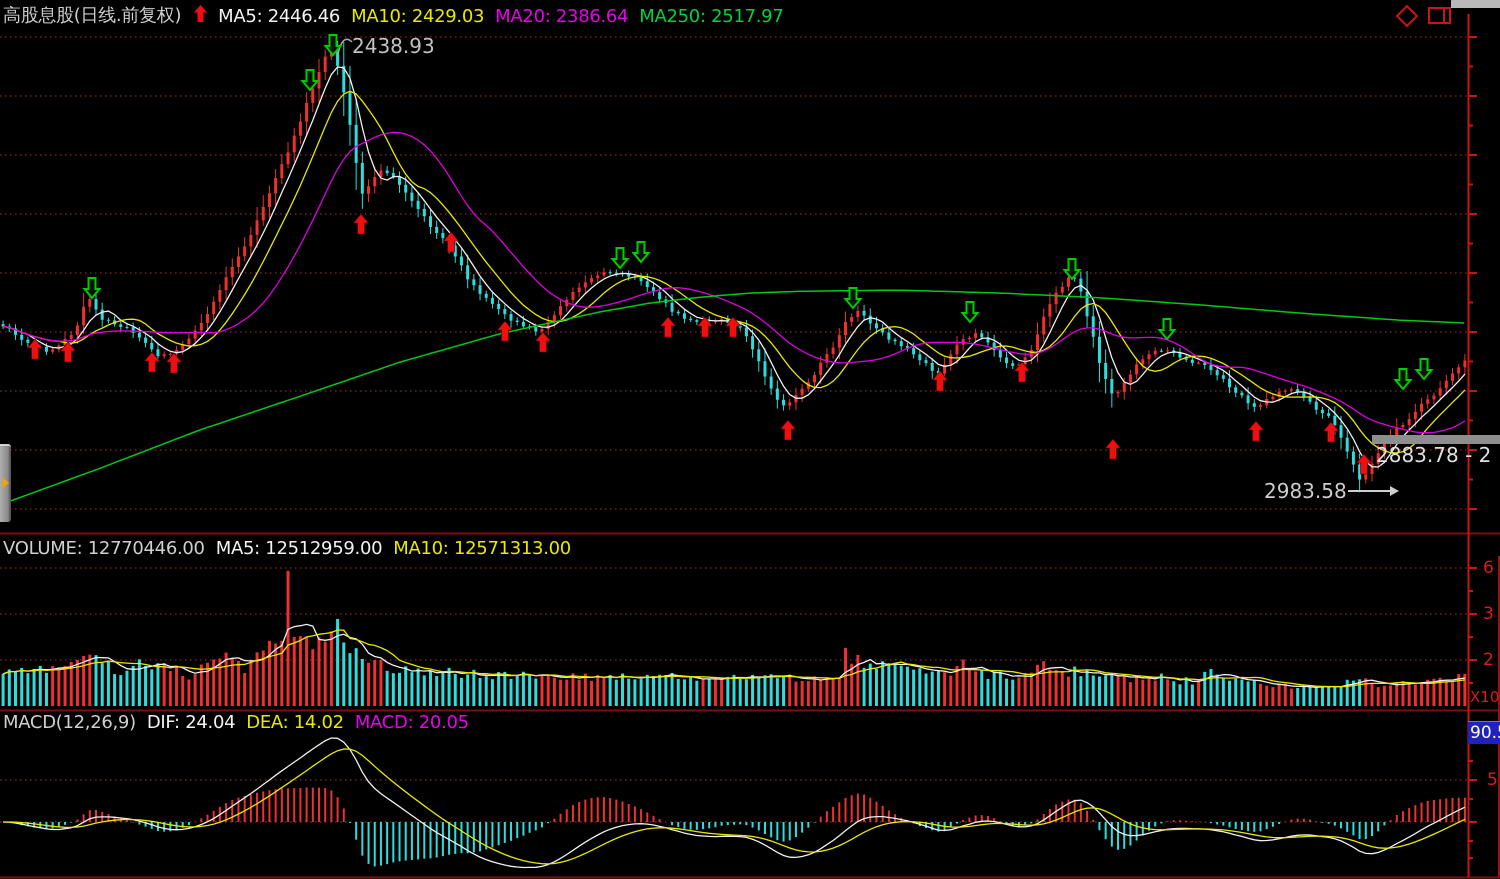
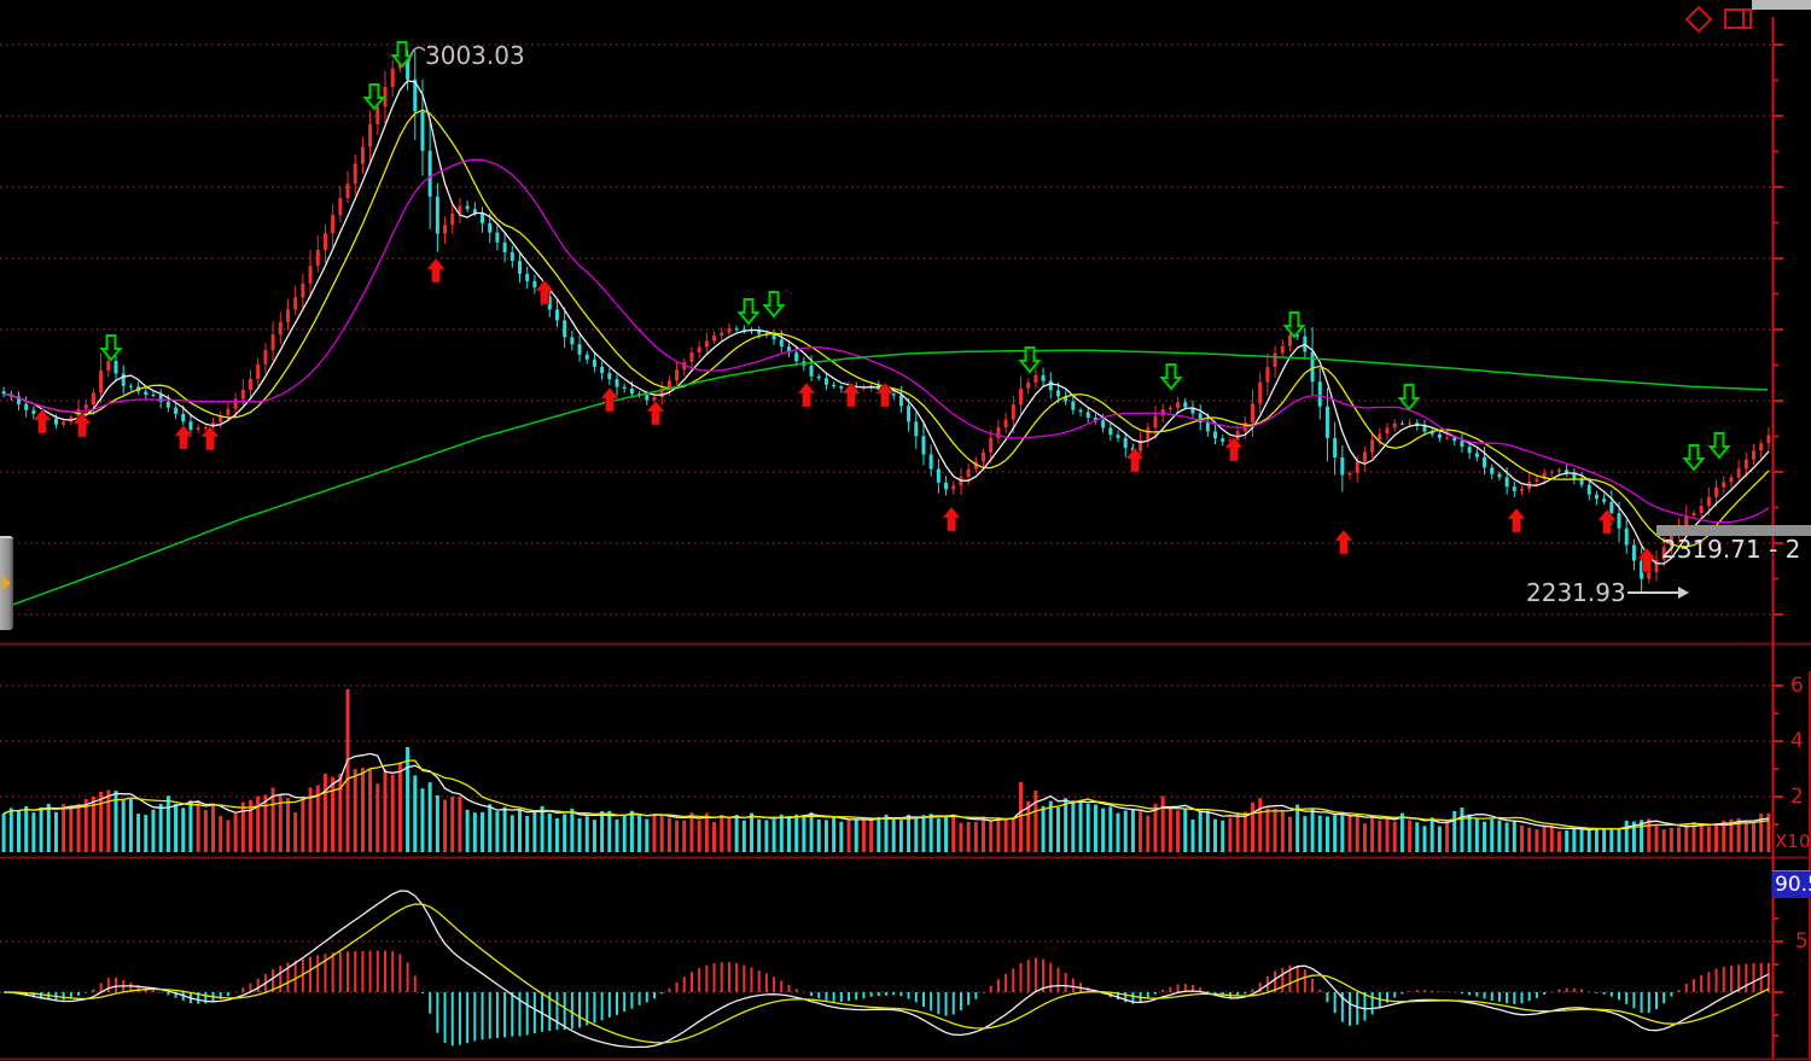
- 高股息股(日线.前复权)
- MA5: 2446.46
- MA10: 2429.03
- MA20: 2386.64
- MA250: 2517.97
- VOLUME: 12770446.00
- MA5: 12512959.00
- MA10: 12571313.00
- MACD(12,26,9)
- DIF: 24.04
- DEA: 14.02
- MACD: 20.05
- 2438.93
+ 3003.03
- 2883.78 - 2
+ 2319.71 - 2
- 2983.58
+ 2231.93
  6
- 3
+ 4
  2
  X10
  5
  90.
